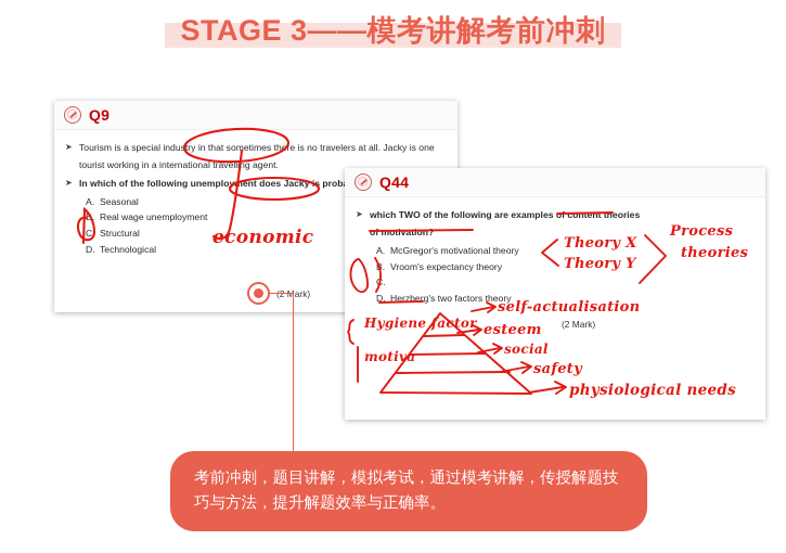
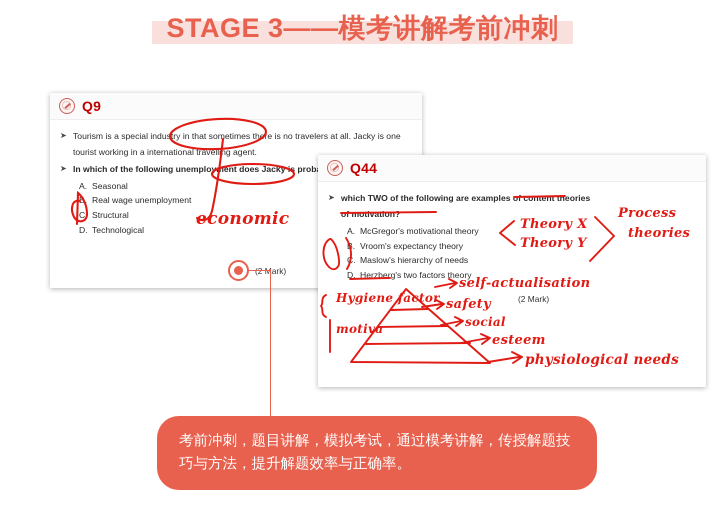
  STAGE 3——模考讲解考前冲刺
  Q9
  ➤
  Tourism is a special industry in that sometimes there is no travelers at all. Jacky is one tourist working in a international travelling agent.
  ➤
  In which of the following unemployent does Jackys prob
  A.
  Seasonal
  B.
  Real wage unemployment
  Structural
  D.
  Technological
  economic
  Q44
  ➤
  which TWO of the following are examples of content theories f motivation?
  A.
  McGregor's motivational theory
  Vroom's expectancy theory
+ Maslow's hierarchy of needs
  D.
  Herzberg's two factors theory
  (2 Mark)
  Theory X
  Theory Y
  Process
  theories
  Hygiene factor
  motiva
  self-actualisation
- esteem
+ safety
  social
- safety
+ esteem
  physiological needs
  考前冲刺，题目讲解，模拟考试，通过模考讲解，传授解题技巧与方法，提升解题效率与正确率。
